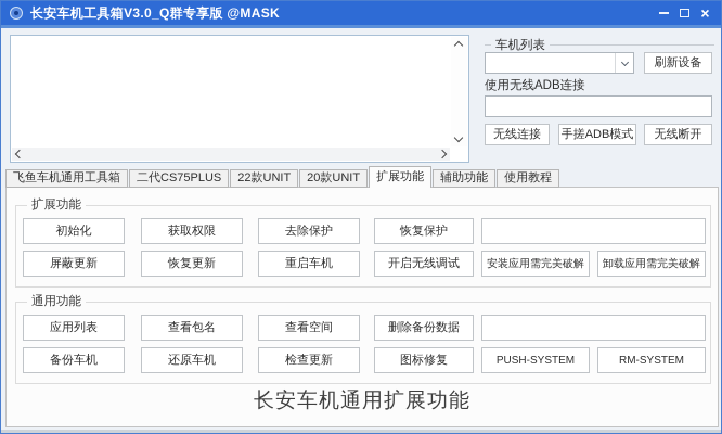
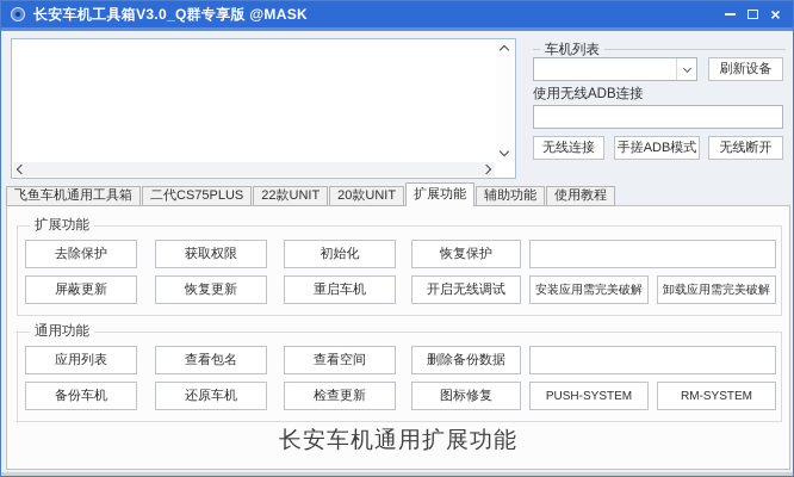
  长安车机工具箱V3.0_Q群专享版 @MASK
  ×
  车机列表
  刷新设备
  使用无线ADB连接
  无线连接
  手搓ADB模式
  无线断开
  飞鱼车机通用工具箱
  二代CS75PLUS
  22款UNIT
  20款UNIT
  扩展功能
  辅助功能
  使用教程
  扩展功能
- 初始化
+ 去除保护
  获取权限
- 去除保护
+ 初始化
  恢复保护
  屏蔽更新
  恢复更新
  重启车机
  开启无线调试
  安装应用需完美破解
  卸载应用需完美破解
  通用功能
  应用列表
  查看包名
  查看空间
  删除备份数据
  备份车机
  还原车机
  检查更新
  图标修复
  PUSH-SYSTEM
  RM-SYSTEM
  长安车机通用扩展功能
